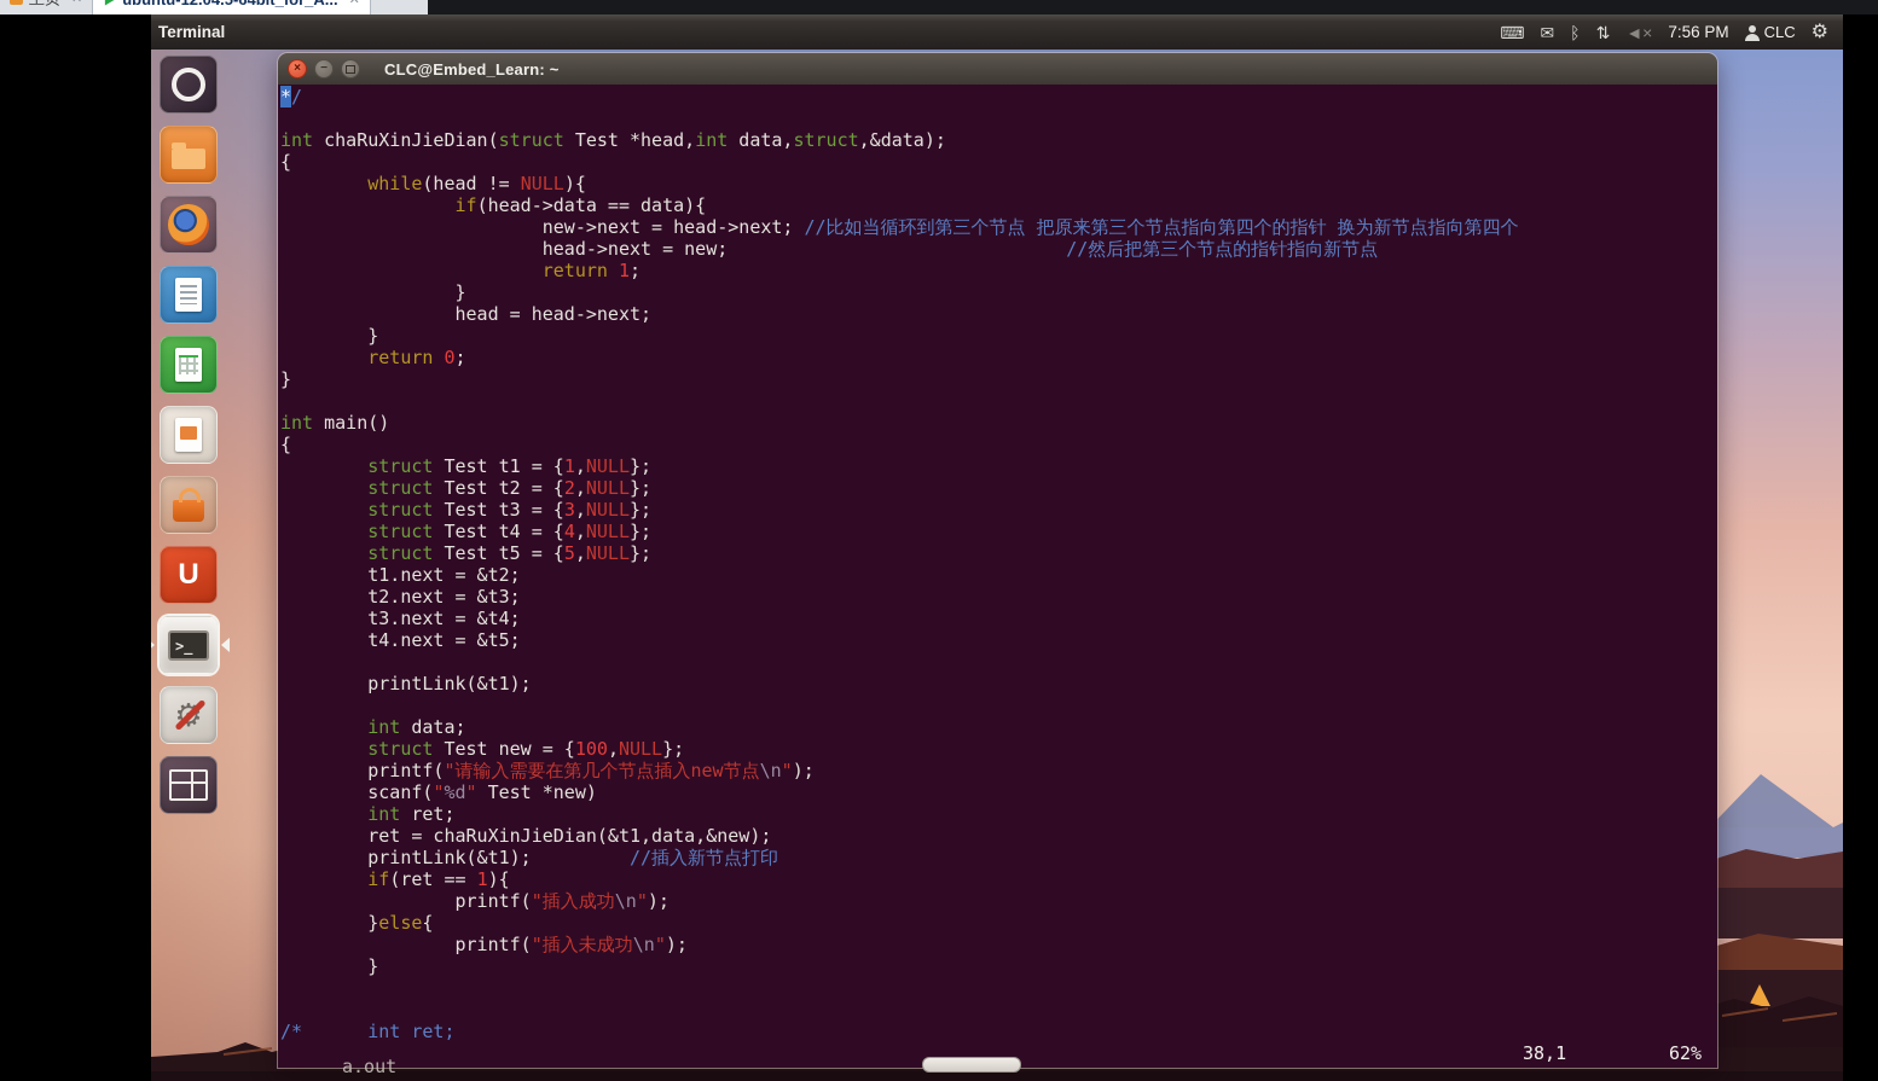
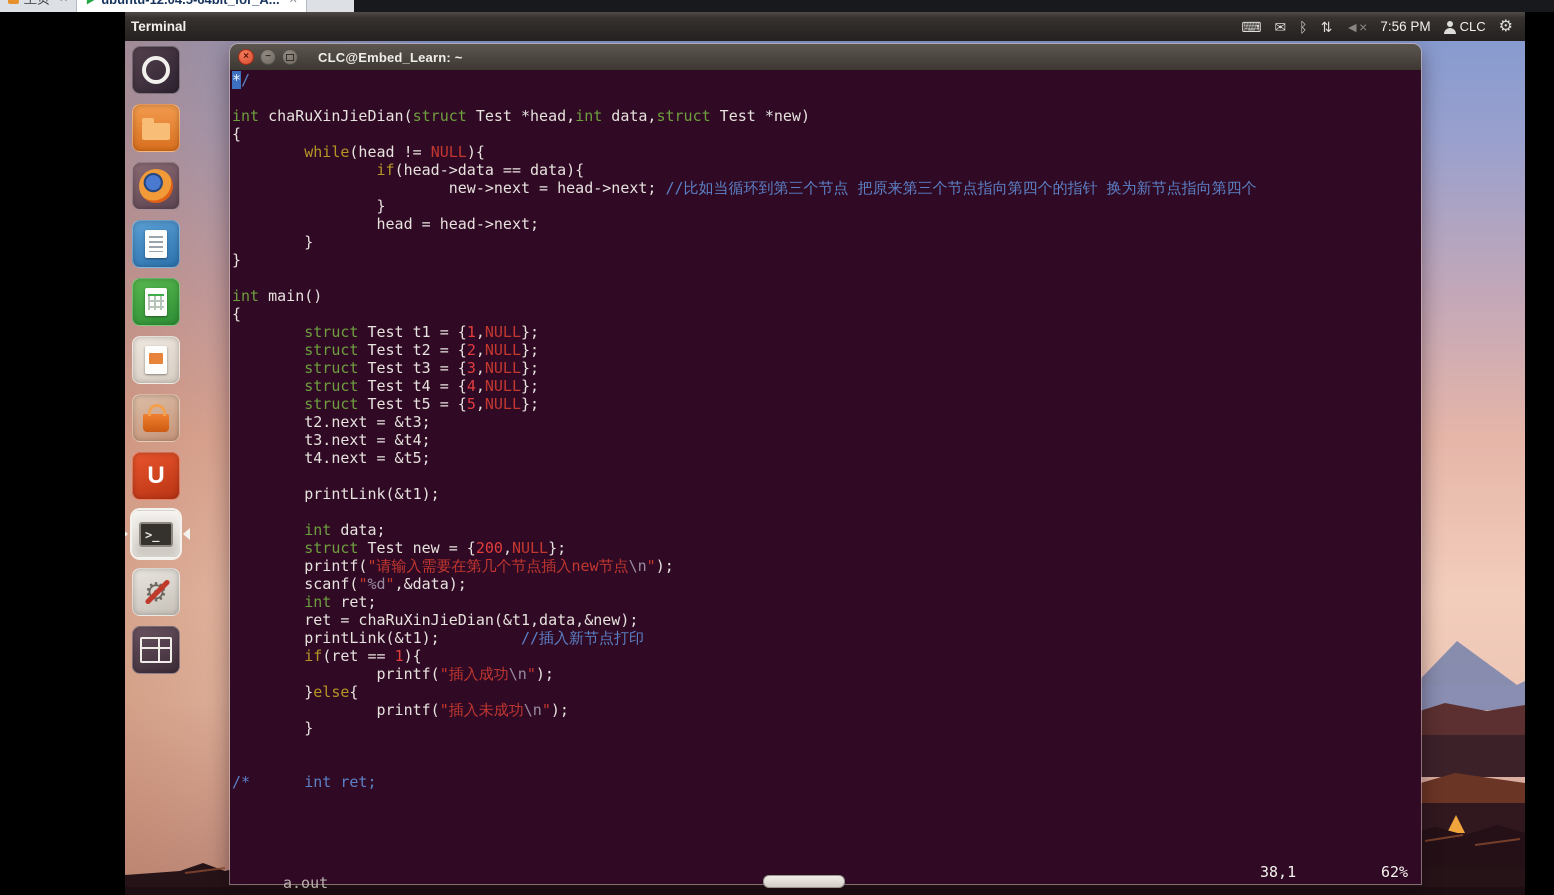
  Terminal
  ⌨
  ✉
  ᛒ
  ⇅
  ◄×
  7:56 PM
  CLC
  ⚙
  U
  >_
  ⚙
  ×
  −
  CLC@Embed_Learn: ~
  */
- int chaRuXinJieDian(struct Test *head,int data,struct,&data);
+ int chaRuXinJieDian(struct Test *head,int data,struct Test *new)
  {
  while(head != NULL){
  if(head->data == data){
  new->next = head->next; //比如当循环到第三个节点 把原来第三个节点指向第四个的指针 换为新节点指向第四个
- head->next = new; //然后把第三个节点的指针指向新节点
- return 1;
  }
  head = head->next;
  }
- return 0;
  }
  int main()
  {
  struct Test t1 = {1,NULL};
  struct Test t2 = {2,NULL};
  struct Test t3 = {3,NULL};
  struct Test t4 = {4,NULL};
  struct Test t5 = {5,NULL};
- t1.next = &t2;
  t2.next = &t3;
  t3.next = &t4;
  t4.next = &t5;
  printLink(&t1);
  int data;
- struct Test new = {100,NULL};
+ struct Test new = {200,NULL};
  printf("请输入需要在第几个节点插入new节点\n");
- scanf("%d" Test *new)
+ scanf("%d",&data);
  int ret;
  ret = chaRuXinJieDian(&t1,data,&new);
  printLink(&t1); //插入新节点打印
  if(ret == 1){
  printf("插入成功\n");
  }else{
  printf("插入未成功\n");
  }
  /* int ret;
  38,1
  62%
  a.out
